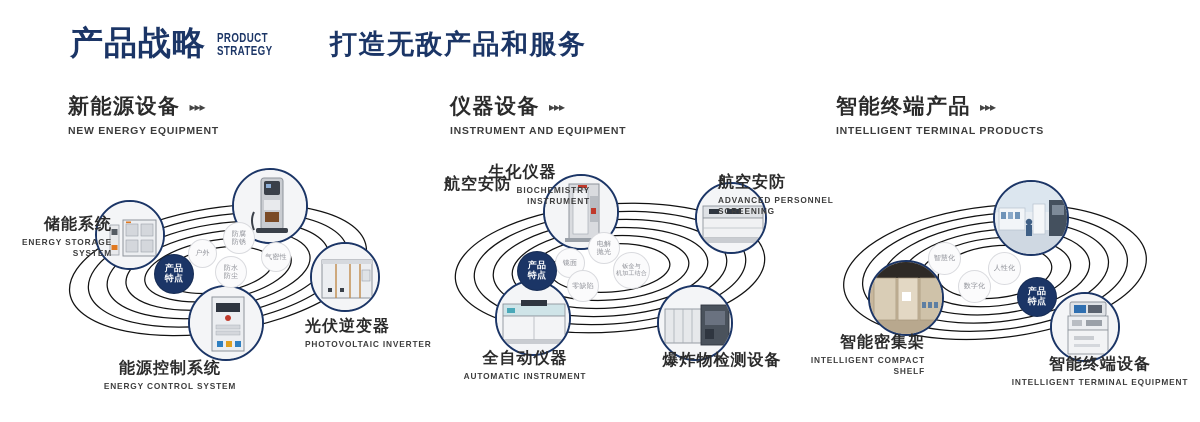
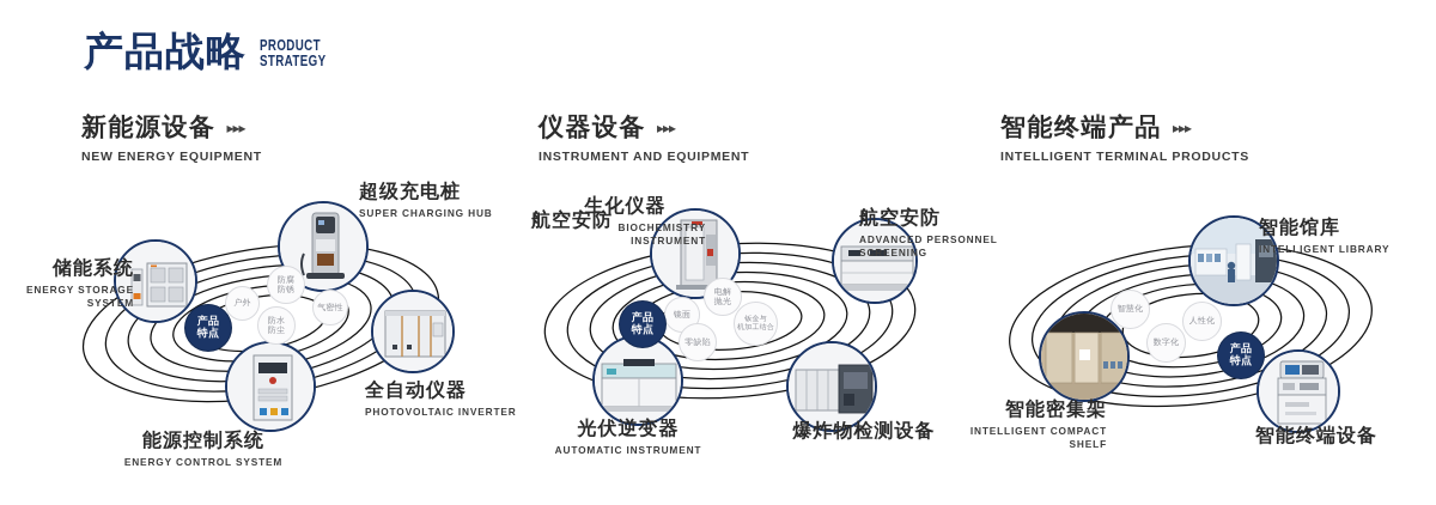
  产品战略
  PRODUCT
  STRATEGY
- 打造无敌产品和服务
  新能源设备
  ▸▸▸
  NEW ENERGY EQUIPMENT
  仪器设备
  ▸▸▸
  INSTRUMENT AND EQUIPMENT
  智能终端产品
  ▸▸▸
  INTELLIGENT TERMINAL PRODUCTS
  户外
  防腐
  防锈
  防水
  防尘
  气密性
  产品
  特点
  储能系统
  ENERGY STORAGE
  SYSTEM
+ 超级充电桩
+ SUPER CHARGING HUB
- 光伏逆变器
+ 全自动仪器
  PHOTOVOLTAIC INVERTER
  能源控制系统
  ENERGY CONTROL SYSTEM
  镜面
  电解
  抛光
  零缺陷
  产品
  特点
  航空安防
  生化仪器
  BIOCHEMISTRY
  INSTRUMENT
  航空安防
  ADVANCED PERSONNEL
  SCREENING
- 全自动仪器
+ 光伏逆变器
  AUTOMATIC INSTRUMENT
  爆炸物检测设备
  智慧化
  数字化
  人性化
  产品
  特点
+ 智能馆库
+ INTELLIGENT LIBRARY
  智能密集架
  INTELLIGENT COMPACT
  SHELF
  智能终端设备
- INTELLIGENT TERMINAL EQUIPMENT
